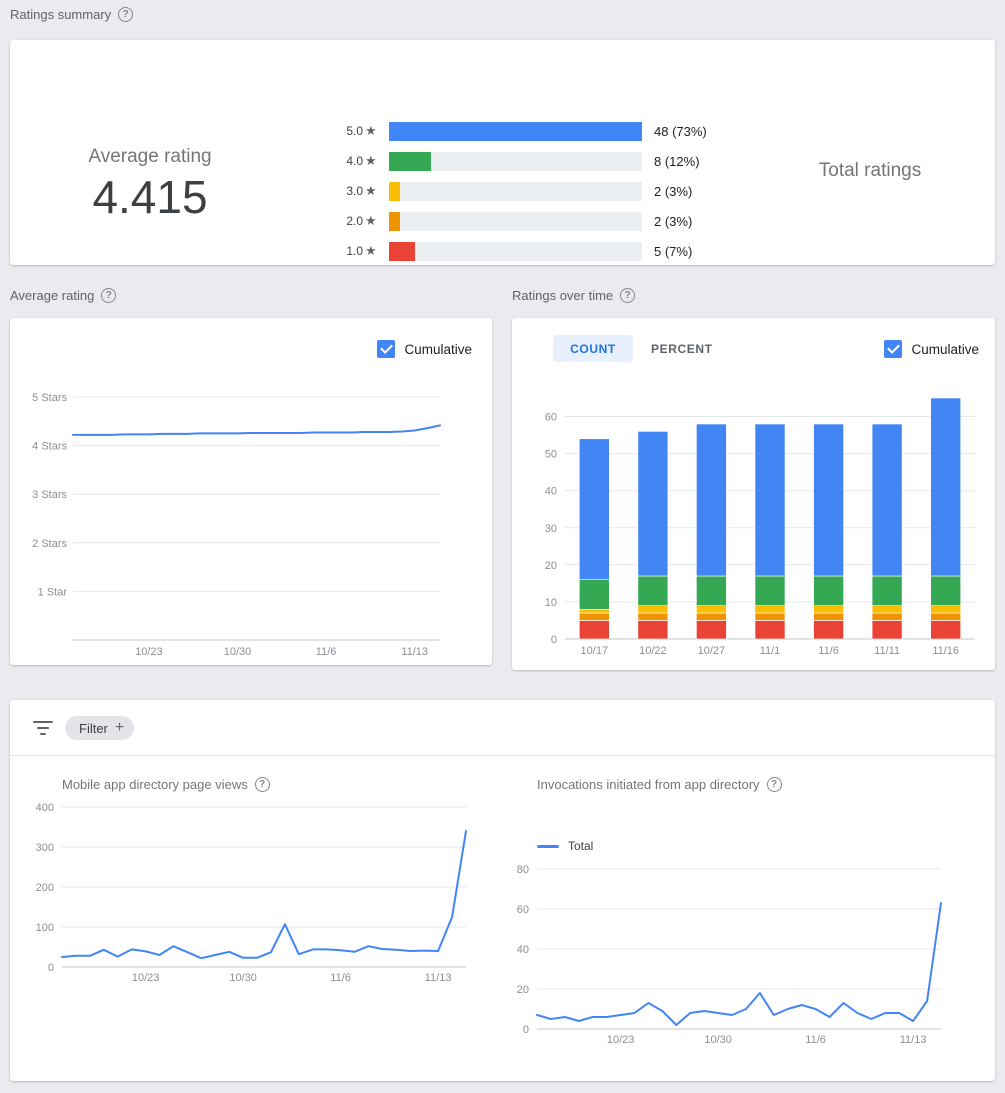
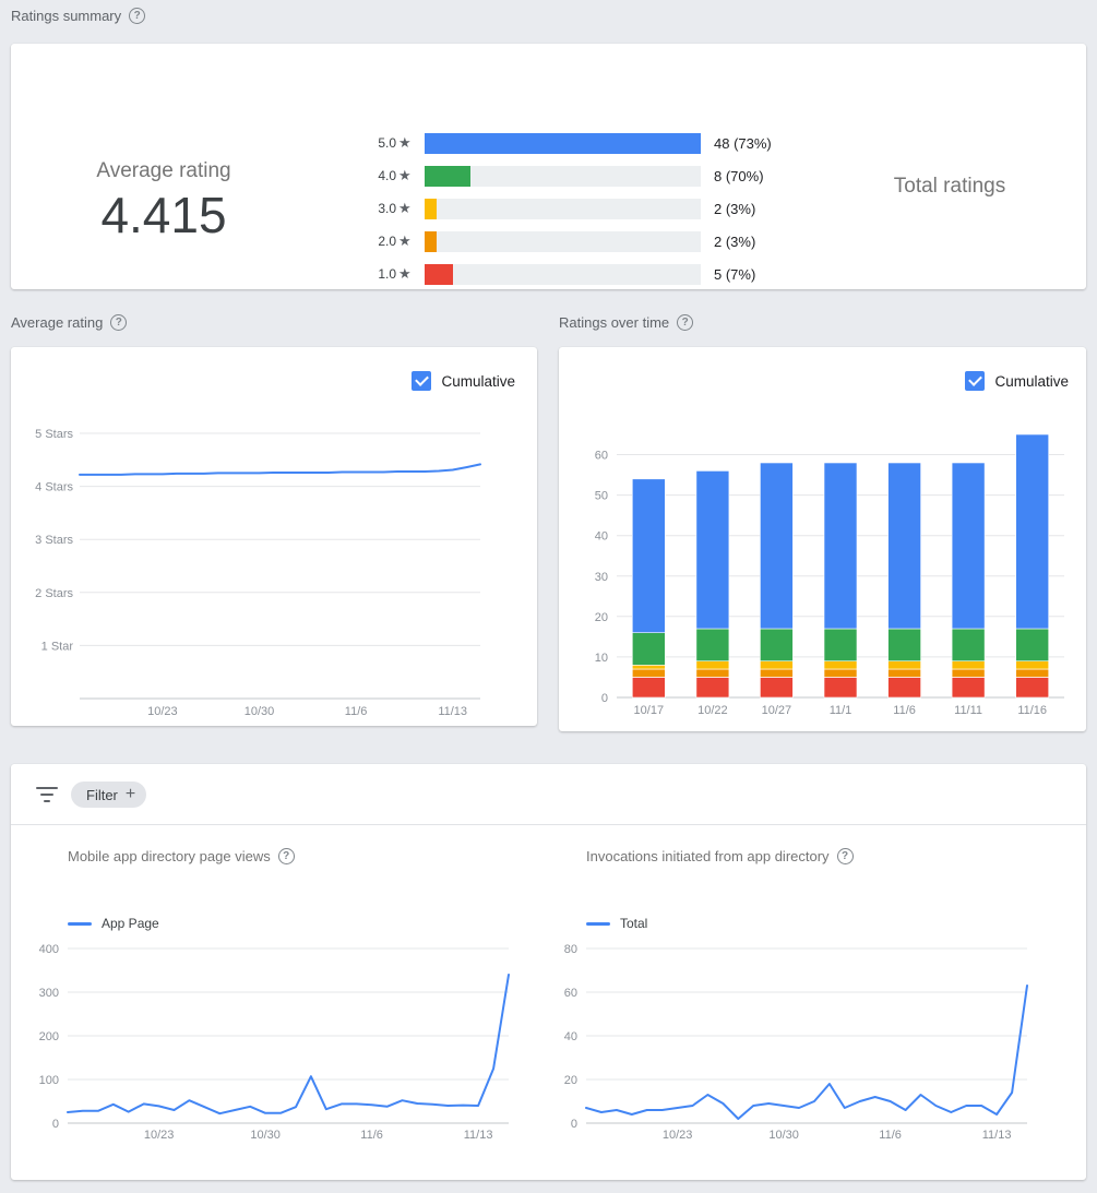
  Ratings summary
  ?
  Average rating
  4.415
  5.0
  ★
  48 (73%)
  4.0
  ★
- 8 (12%)
+ 8 (70%)
  3.0
  ★
  2 (3%)
  2.0
  ★
  2 (3%)
  1.0
  ★
  5 (7%)
  Total ratings
  Average rating
  ?
  5 Stars
  4 Stars
  3 Stars
  2 Stars
  1 Star
  10/23
  10/30
  11/6
  11/13
  Cumulative
  Ratings over time
  ?
  0
  10
  20
  30
  40
  50
  60
  10/17
  10/22
  10/27
  11/1
  11/6
  11/11
  11/16
- COUNT
- PERCENT
  Cumulative
  Filter
  +
  Mobile app directory page views
  ?
+ App Page
  0
  100
  200
  300
  400
  10/23
  10/30
  11/6
  11/13
  Invocations initiated from app directory
  ?
  Total
  0
  20
  40
  60
  80
  10/23
  10/30
  11/6
  11/13
